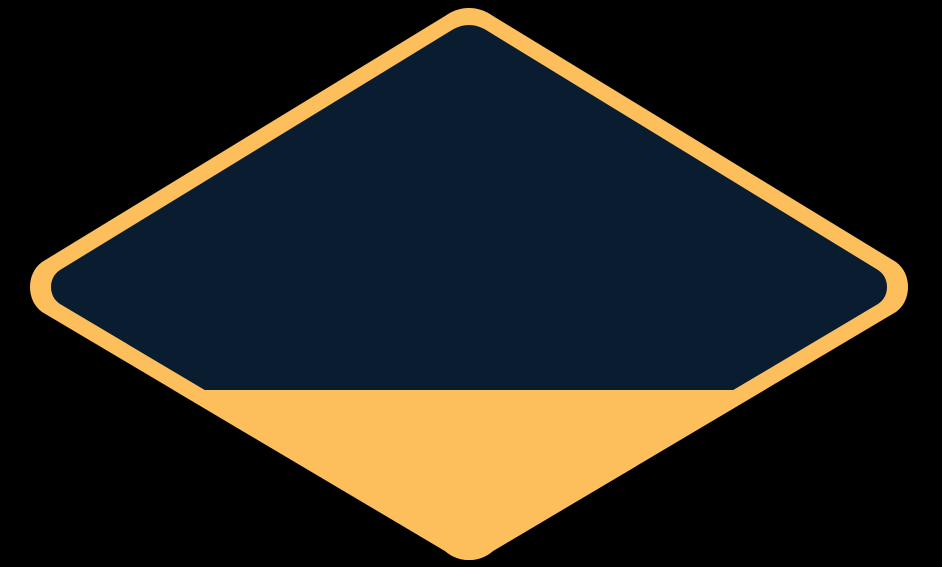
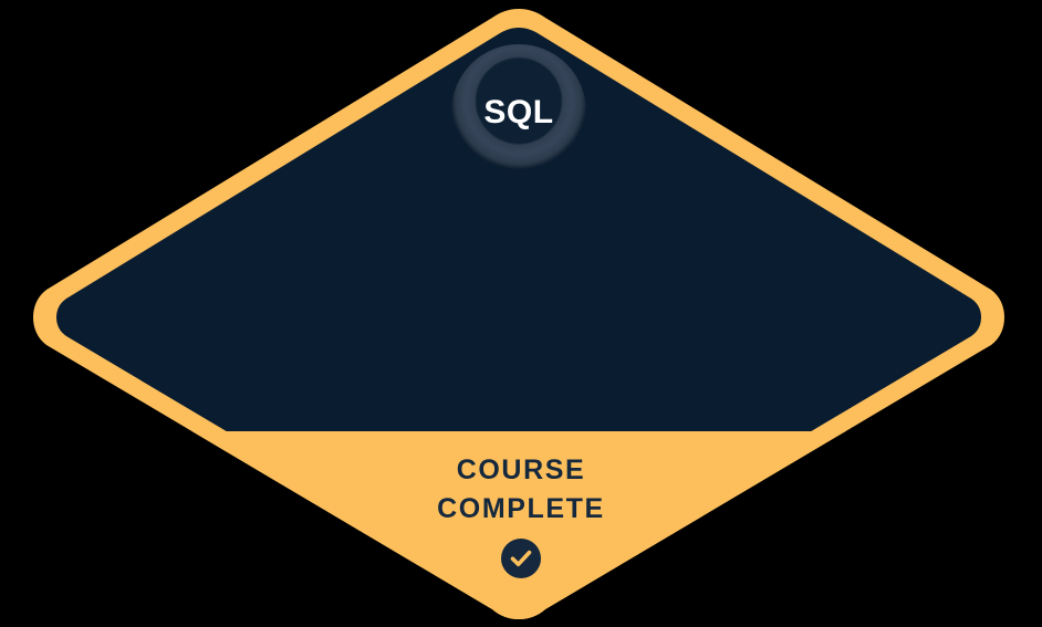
+ SQL
+ COURSE
+ COMPLETE
